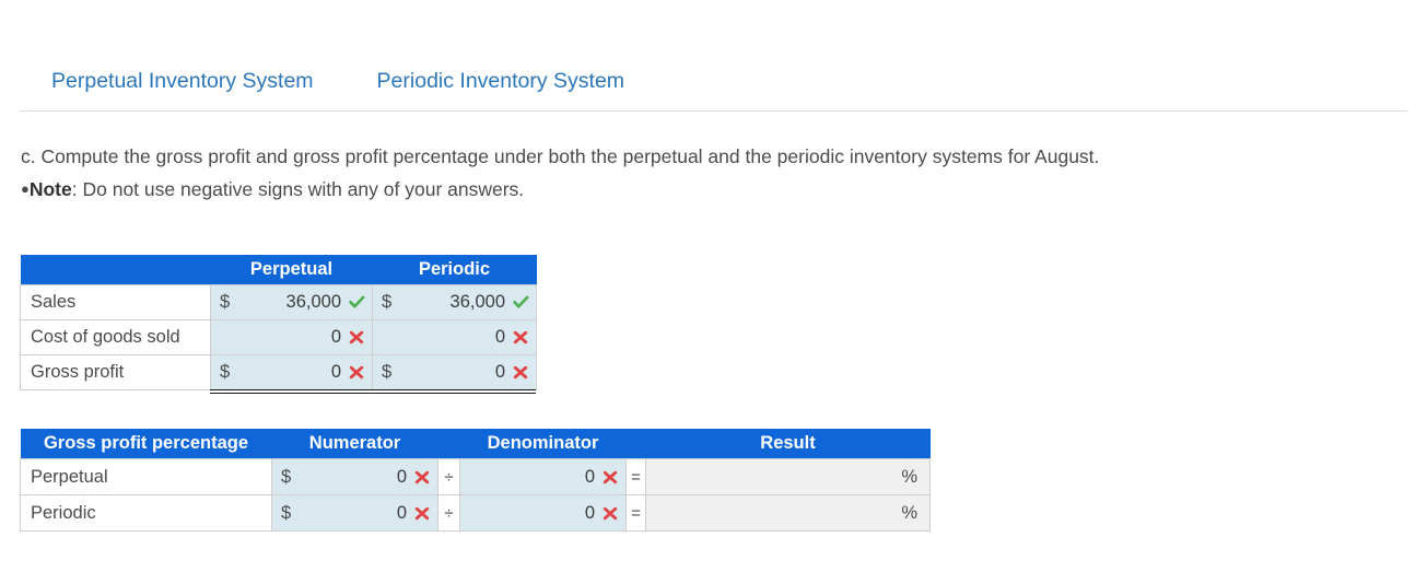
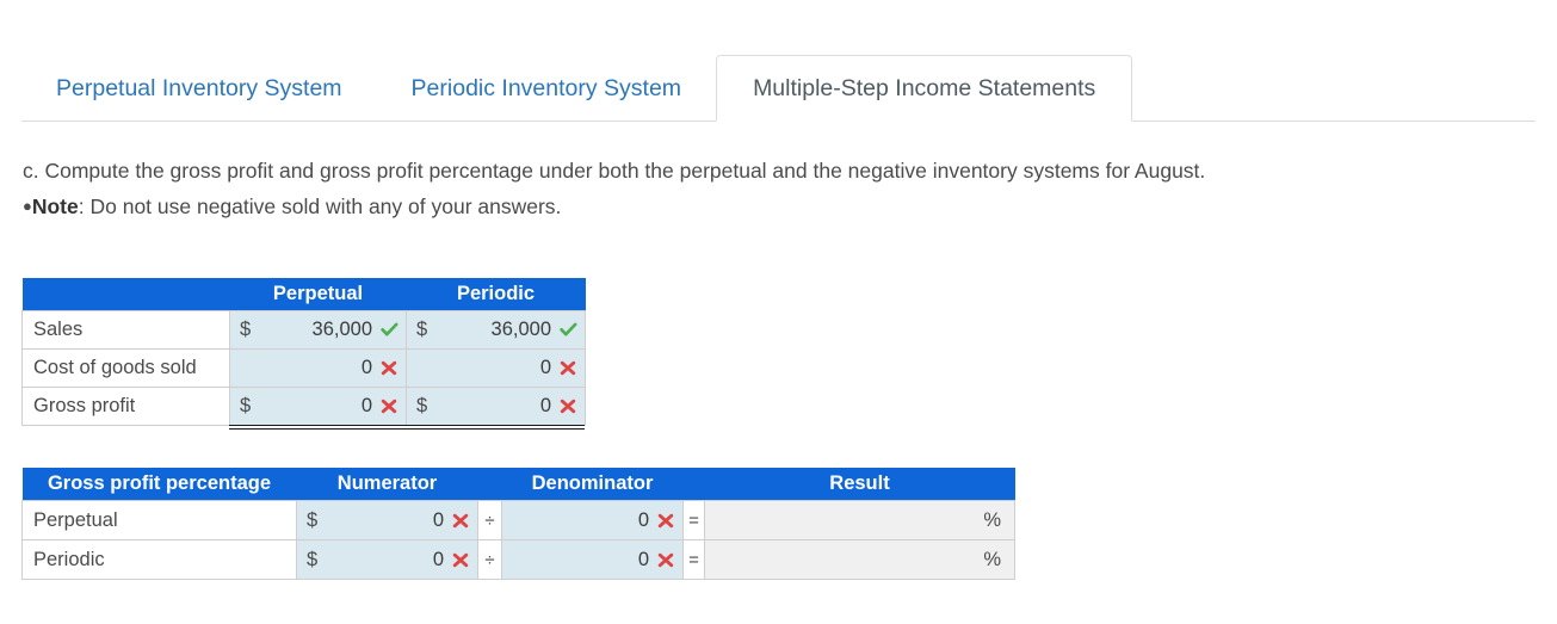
  Perpetual Inventory System
  Periodic Inventory System
+ Multiple-Step Income Statements
- c. Compute the gross profit and gross profit percentage under both the perpetual and the periodic inventory systems for August.
+ c. Compute the gross profit and gross profit percentage under both the perpetual and the negative inventory systems for August.
- ●Note: Do not use negative signs with any of your answers.
+ ●Note: Do not use negative sold with any of your answers.
  	Perpetual	Periodic
  Sales	$ 36,000	$ 36,000
  Cost of goods sold	0	0
  Gross profit	$ 0	$ 0
  Gross profit percentage	Numerator		Denominator		Result
  Perpetual	$ 0	÷	0	=	%
  Periodic	$ 0	÷	0	=	%
